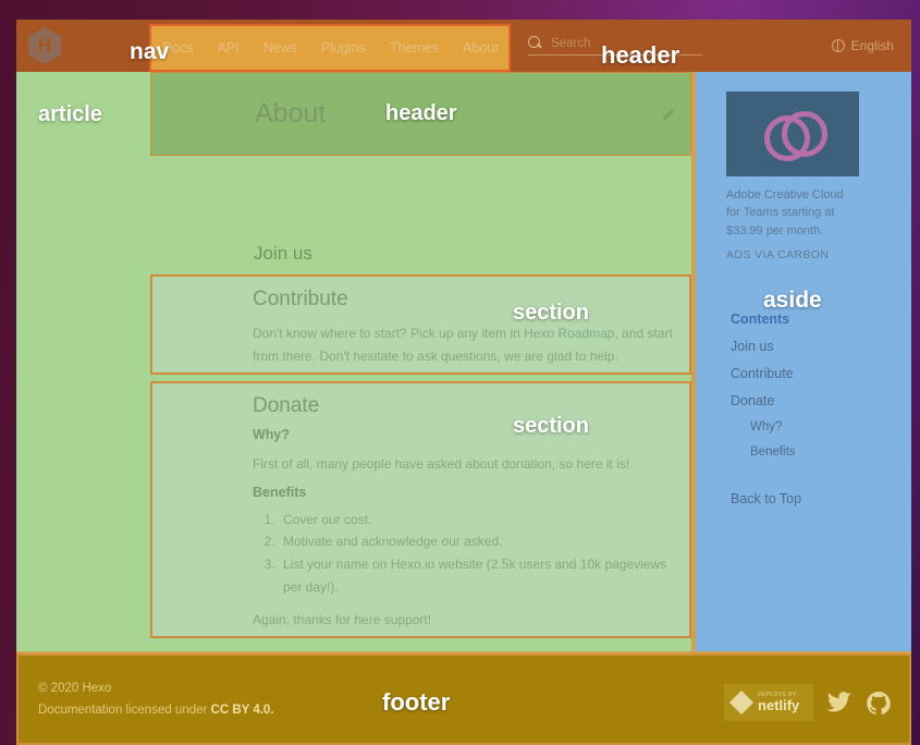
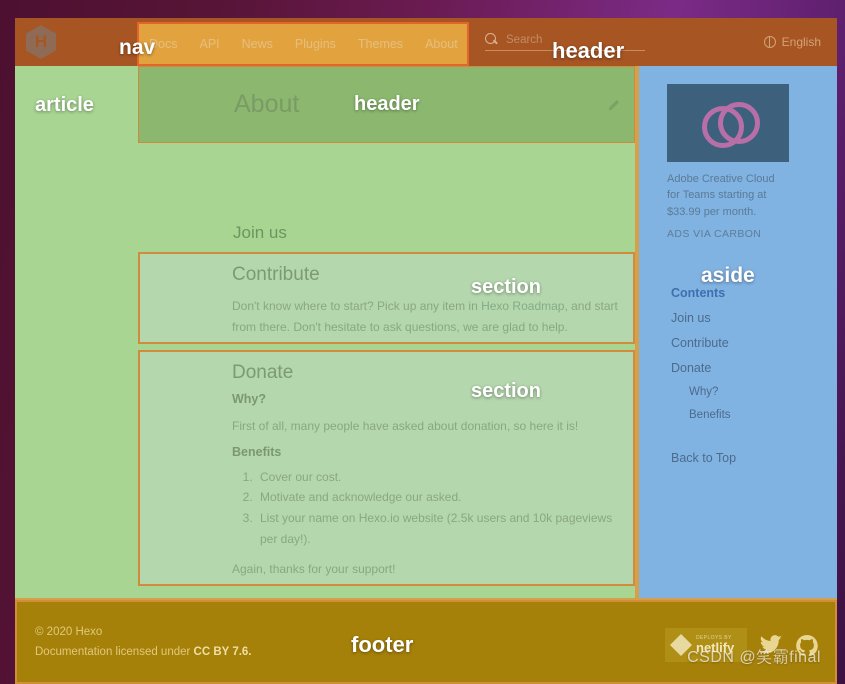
  H
  Docs
  API
  News
  Plugins
  Themes
  About
  nav
  Search
  header
  English
  article
  About
  header
  Join us
  Contribute
  section
  Don't know where to start? Pick up any item in Hexo Roadmap, and start from there. Don't hesitate to ask questions, we are glad to help.
  Donate
  section
  Why?
  First of all, many people have asked about donation, so here it is!
  Benefits
  Cover our cost.
  Motivate and acknowledge our asked.
  List your name on Hexo.io website (2.5k users and 10k pageviews per day!).
- Again, thanks for here support!
+ Again, thanks for your support!
  Adobe Creative Cloud for Teams starting at $33.99 per month.
  ADS VIA CARBON
  aside
  Contents
  Join us
  Contribute
  Donate
  Why?
  Benefits
  Back to Top
  © 2020 Hexo
- Documentation licensed under CC BY 4.0.
+ Documentation licensed under CC BY 7.6.
  footer
  netlify
+ CSDN @笑霸final
